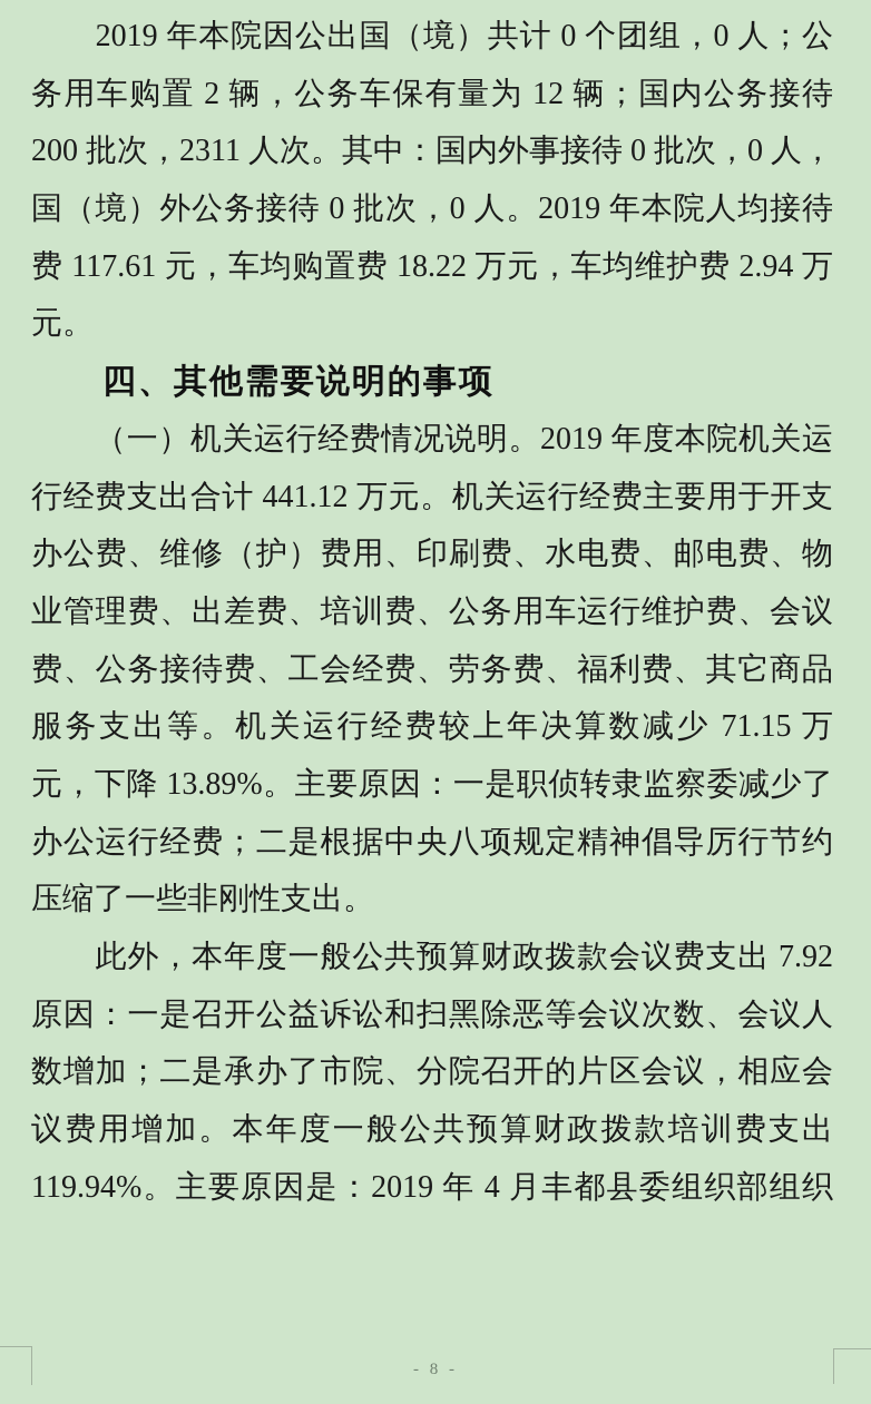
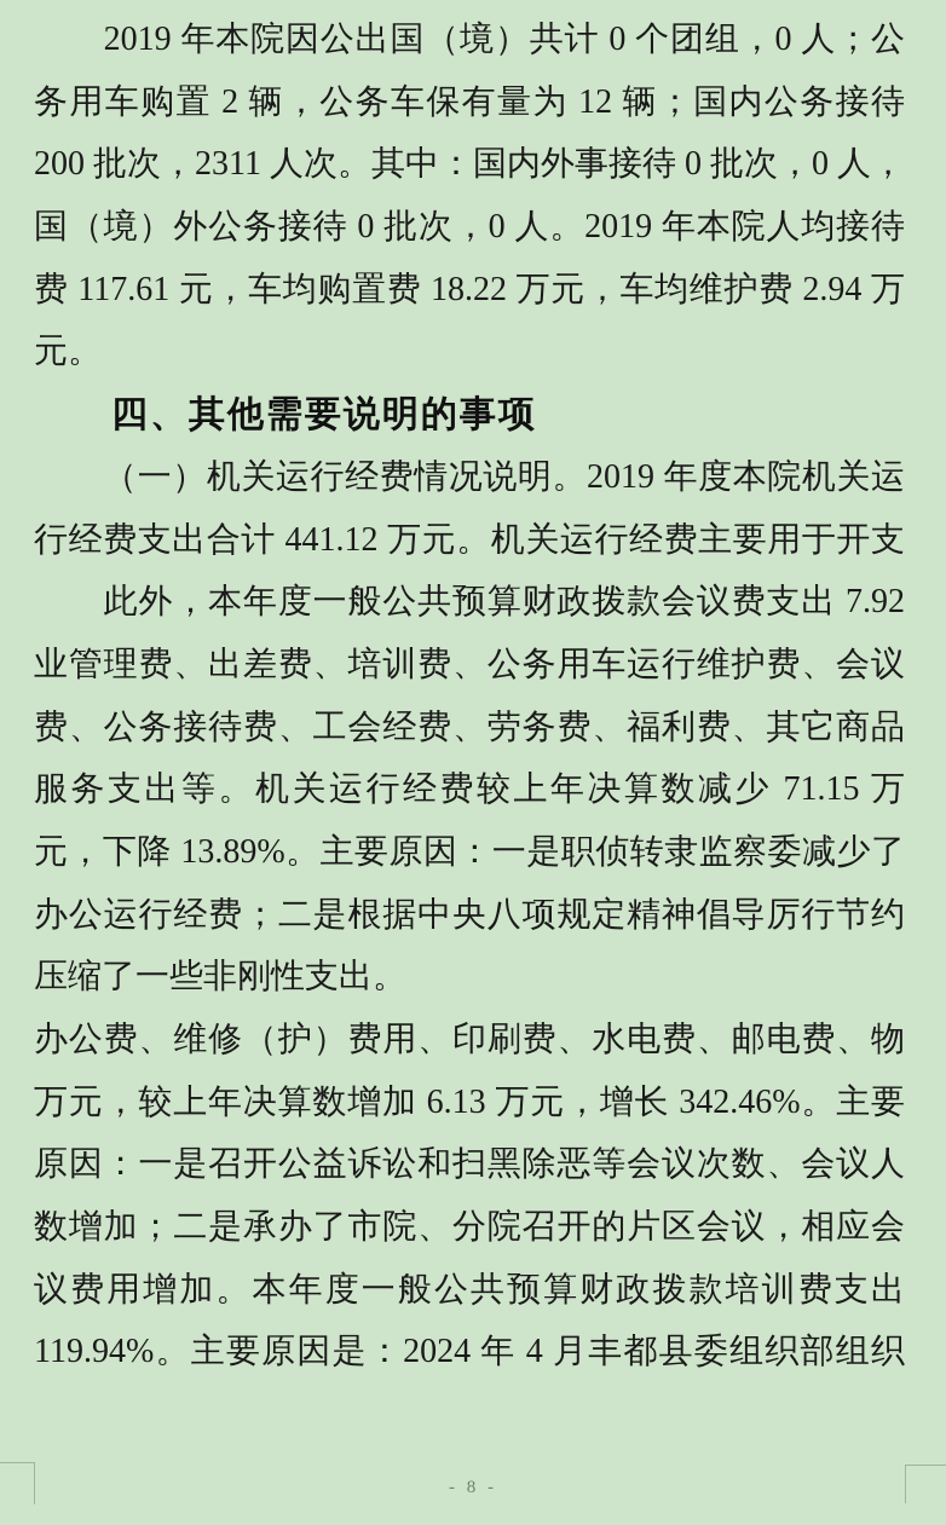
  2019 年本院因公出国（境）共计 0 个团组，0 人；公
  务用车购置 2 辆，公务车保有量为 12 辆；国内公务接待
  200 批次，2311 人次。其中：国内外事接待 0 批次，0 人，
  国（境）外公务接待 0 批次，0 人。2019 年本院人均接待
  费 117.61 元，车均购置费 18.22 万元，车均维护费 2.94 万
  元。
  四、其他需要说明的事项
  （一）机关运行经费情况说明。2019 年度本院机关运
  行经费支出合计 441.12 万元。机关运行经费主要用于开支
- 办公费、维修（护）费用、印刷费、水电费、邮电费、物
+ 此外，本年度一般公共预算财政拨款会议费支出 7.92
  业管理费、出差费、培训费、公务用车运行维护费、会议
  费、公务接待费、工会经费、劳务费、福利费、其它商品
  服务支出等。机关运行经费较上年决算数减少 71.15 万
  元，下降 13.89%。主要原因：一是职侦转隶监察委减少了
  办公运行经费；二是根据中央八项规定精神倡导厉行节约
  压缩了一些非刚性支出。
- 此外，本年度一般公共预算财政拨款会议费支出 7.92
+ 办公费、维修（护）费用、印刷费、水电费、邮电费、物
+ 万元，较上年决算数增加 6.13 万元，增长 342.46%。主要
  原因：一是召开公益诉讼和扫黑除恶等会议次数、会议人
  数增加；二是承办了市院、分院召开的片区会议，相应会
  议费用增加。本年度一般公共预算财政拨款培训费支出
- 119.94%。主要原因是：2019 年 4 月丰都县委组织部组织
+ 119.94%。主要原因是：2024 年 4 月丰都县委组织部组织
  - 8 -
